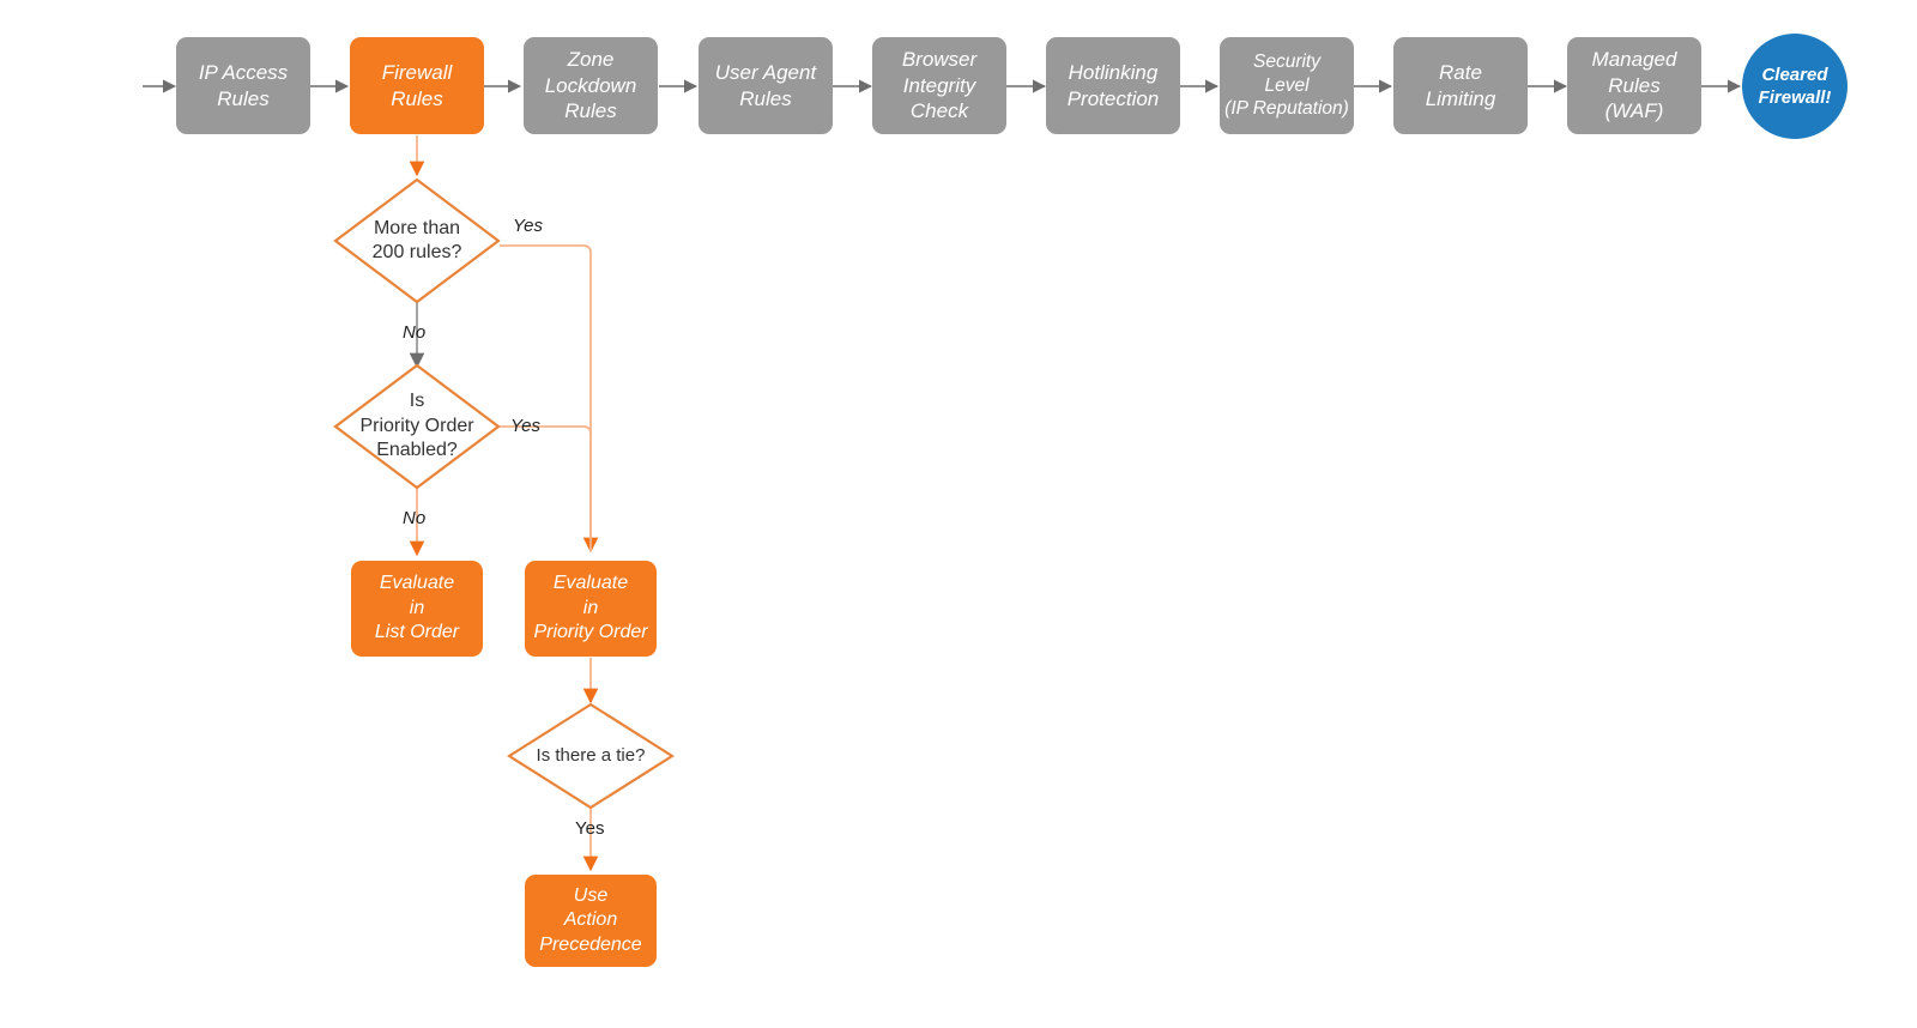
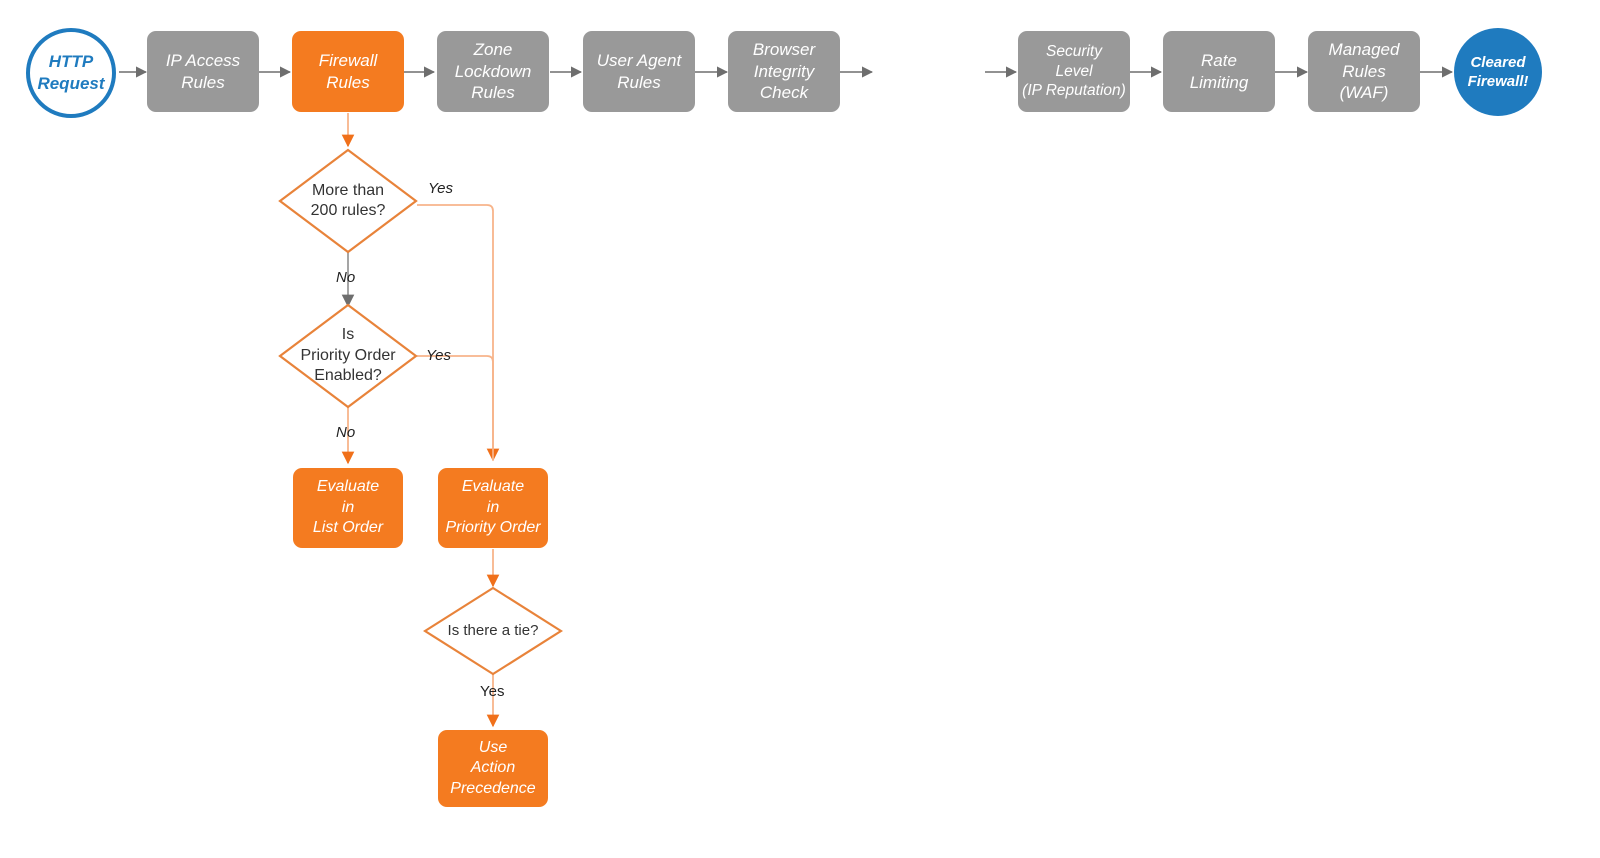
+ HTTP
+ Request
  IP Access
  Rules
  Firewall
  Rules
  Zone
  Lockdown
  Rules
  User Agent
  Rules
  Browser
  Integrity
  Check
- Hotlinking
- Protection
  Security
  Level
  (IP Reputation)
  Rate
  Limiting
  Managed
  Rules
  (WAF)
  Cleared
  Firewall!
  More than
  200 rules?
  Is
  Priority Order
  Enabled?
  Is there a tie?
  Evaluate
  in
  List Order
  Evaluate
  in
  Priority Order
  Use
  Action
  Precedence
  Yes
  No
  Yes
  No
  Yes
